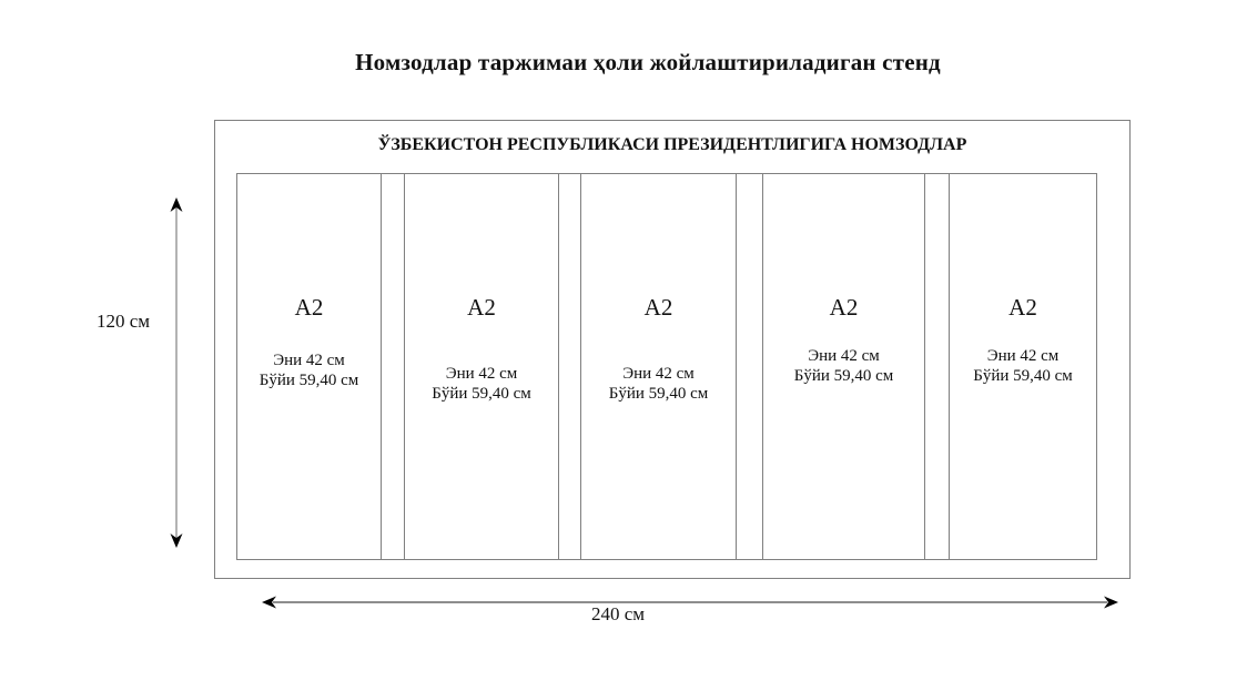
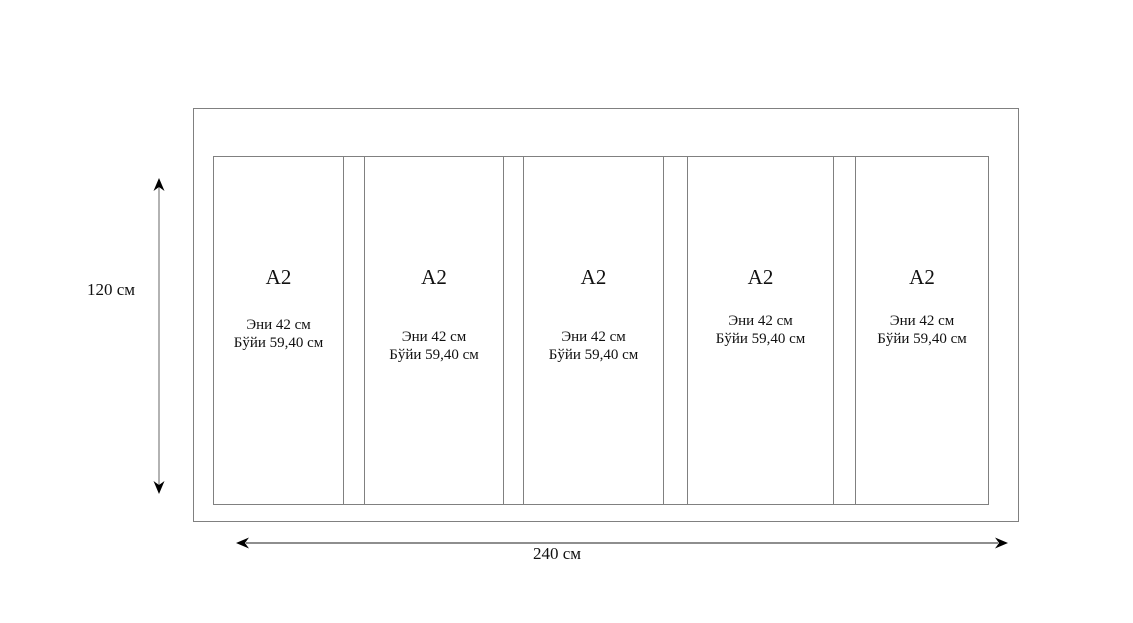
- Номзодлар таржимаи ҳоли жойлаштириладиган стенд
- ЎЗБЕКИСТОН РЕСПУБЛИКАСИ ПРЕЗИДЕНТЛИГИГА НОМЗОДЛАР
  A2
  Эни 42 см
  Бўйи 59,40 см
  A2
  Эни 42 см
  Бўйи 59,40 см
  A2
  Эни 42 см
  Бўйи 59,40 см
  A2
  Эни 42 см
  Бўйи 59,40 см
  A2
  Эни 42 см
  Бўйи 59,40 см
  120 см
  240 см
